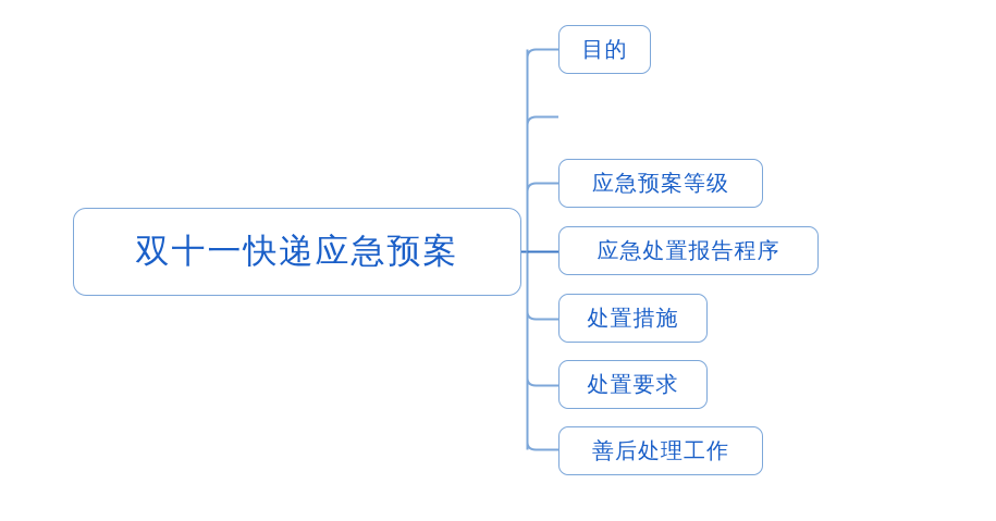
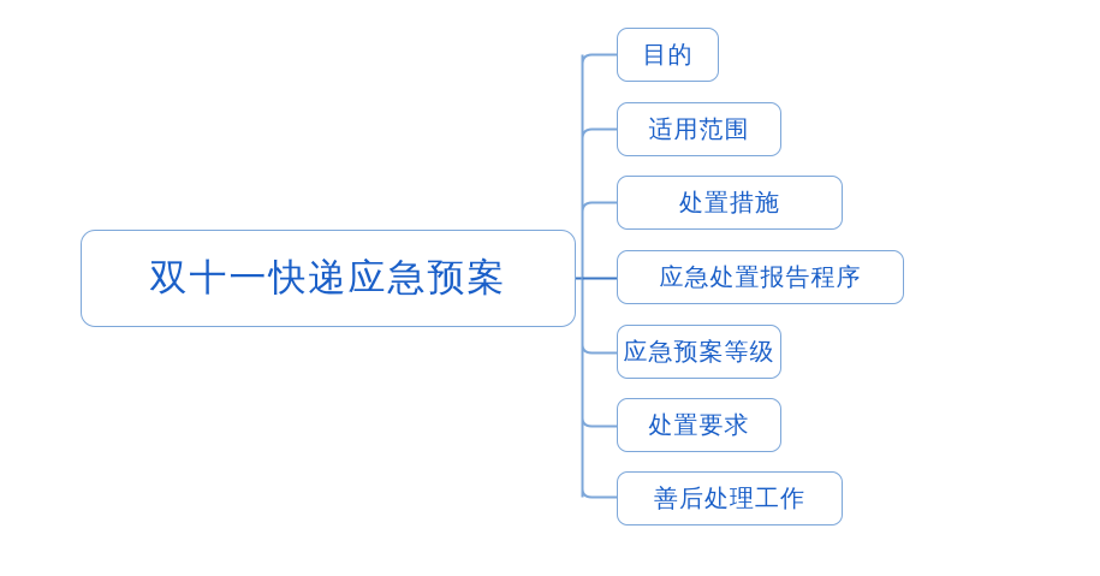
  双十一快递应急预案
  目的
+ 适用范围
- 应急预案等级
+ 处置措施
  应急处置报告程序
- 处置措施
+ 应急预案等级
  处置要求
  善后处理工作
